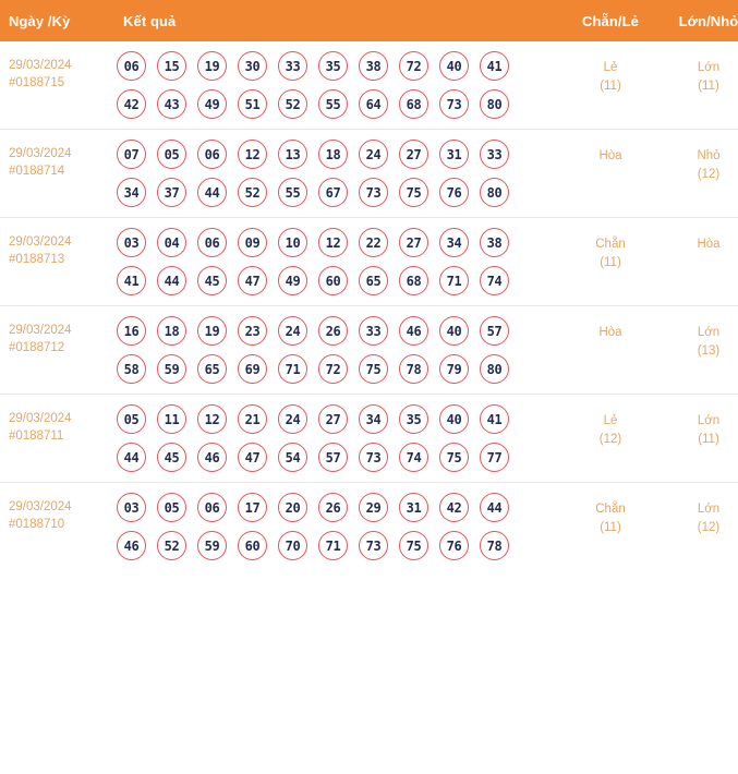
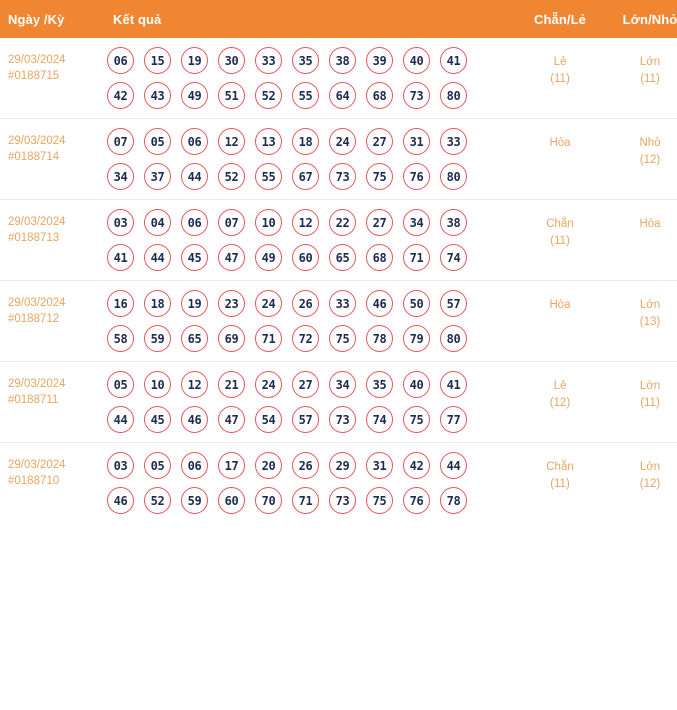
  Ngày /Kỳ	Kết quả	Chẵn/Lẻ	Lớn/Nhỏ
- 29/03/2024#0188715	06 15 19 30 33 35 38 72 40 4142 43 49 51 52 55 64 68 73 80	Lẻ(11)	Lớn(11)
+ 29/03/2024#0188715	06 15 19 30 33 35 38 39 40 4142 43 49 51 52 55 64 68 73 80	Lẻ(11)	Lớn(11)
  29/03/2024#0188714	07 05 06 12 13 18 24 27 31 3334 37 44 52 55 67 73 75 76 80	Hòa	Nhỏ(12)
- 29/03/2024#0188713	03 04 06 09 10 12 22 27 34 3841 44 45 47 49 60 65 68 71 74	Chẵn(11)	Hòa
+ 29/03/2024#0188713	03 04 06 07 10 12 22 27 34 3841 44 45 47 49 60 65 68 71 74	Chẵn(11)	Hòa
- 29/03/2024#0188712	16 18 19 23 24 26 33 46 40 5758 59 65 69 71 72 75 78 79 80	Hòa	Lớn(13)
+ 29/03/2024#0188712	16 18 19 23 24 26 33 46 50 5758 59 65 69 71 72 75 78 79 80	Hòa	Lớn(13)
- 29/03/2024#0188711	05 11 12 21 24 27 34 35 40 4144 45 46 47 54 57 73 74 75 77	Lẻ(12)	Lớn(11)
+ 29/03/2024#0188711	05 10 12 21 24 27 34 35 40 4144 45 46 47 54 57 73 74 75 77	Lẻ(12)	Lớn(11)
  29/03/2024#0188710	03 05 06 17 20 26 29 31 42 4446 52 59 60 70 71 73 75 76 78	Chẵn(11)	Lớn(12)
